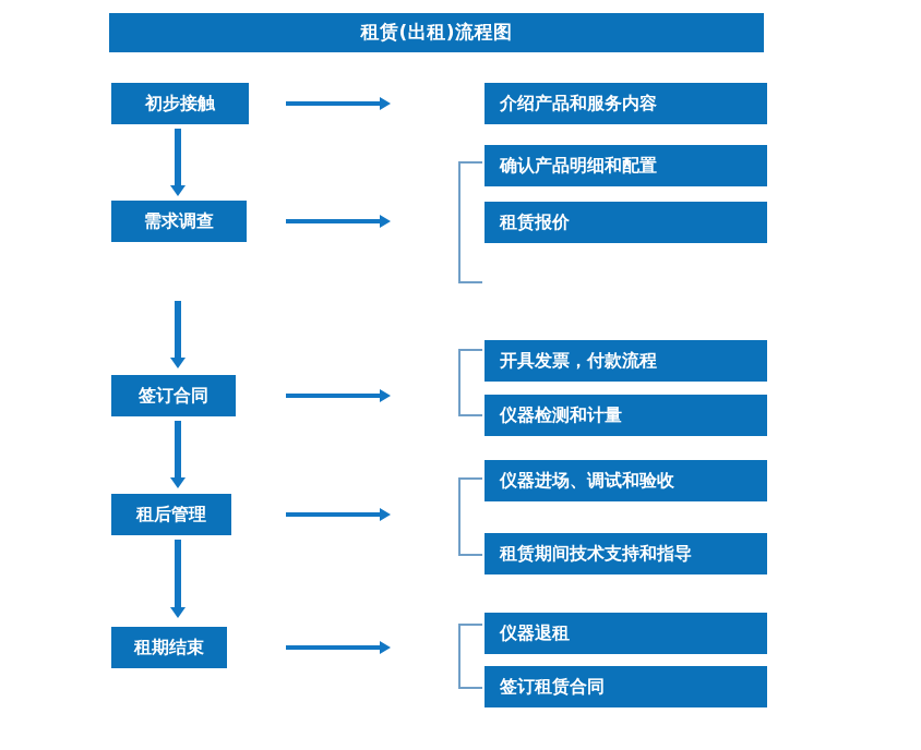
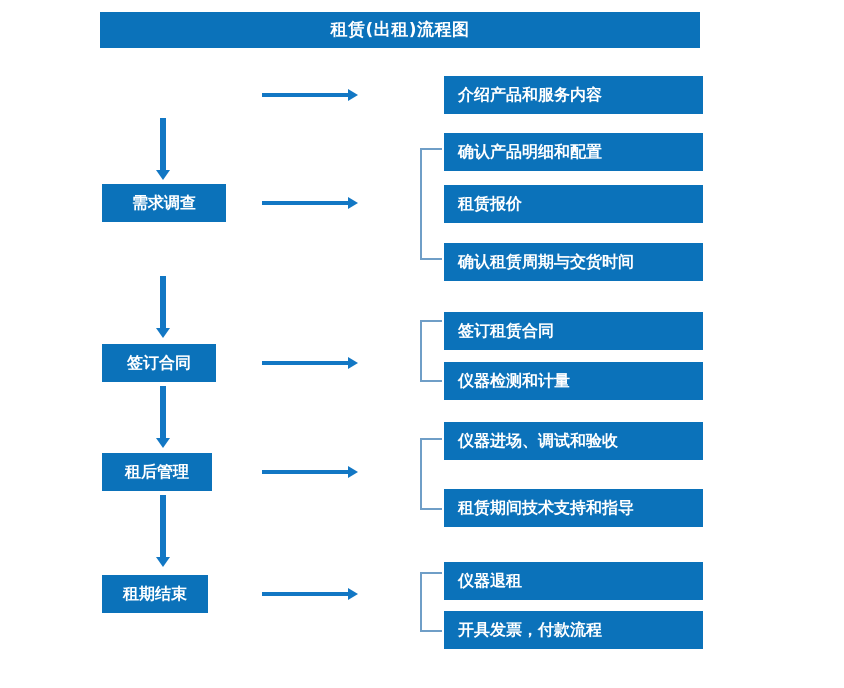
  租赁(出租)流程图
- 初步接触
  介绍产品和服务内容
  需求调查
  确认产品明细和配置
  租赁报价
+ 确认租赁周期与交货时间
  签订合同
- 开具发票，付款流程
+ 签订租赁合同
  仪器检测和计量
  租后管理
  仪器进场、调试和验收
  租赁期间技术支持和指导
  租期结束
  仪器退租
- 签订租赁合同
+ 开具发票，付款流程
